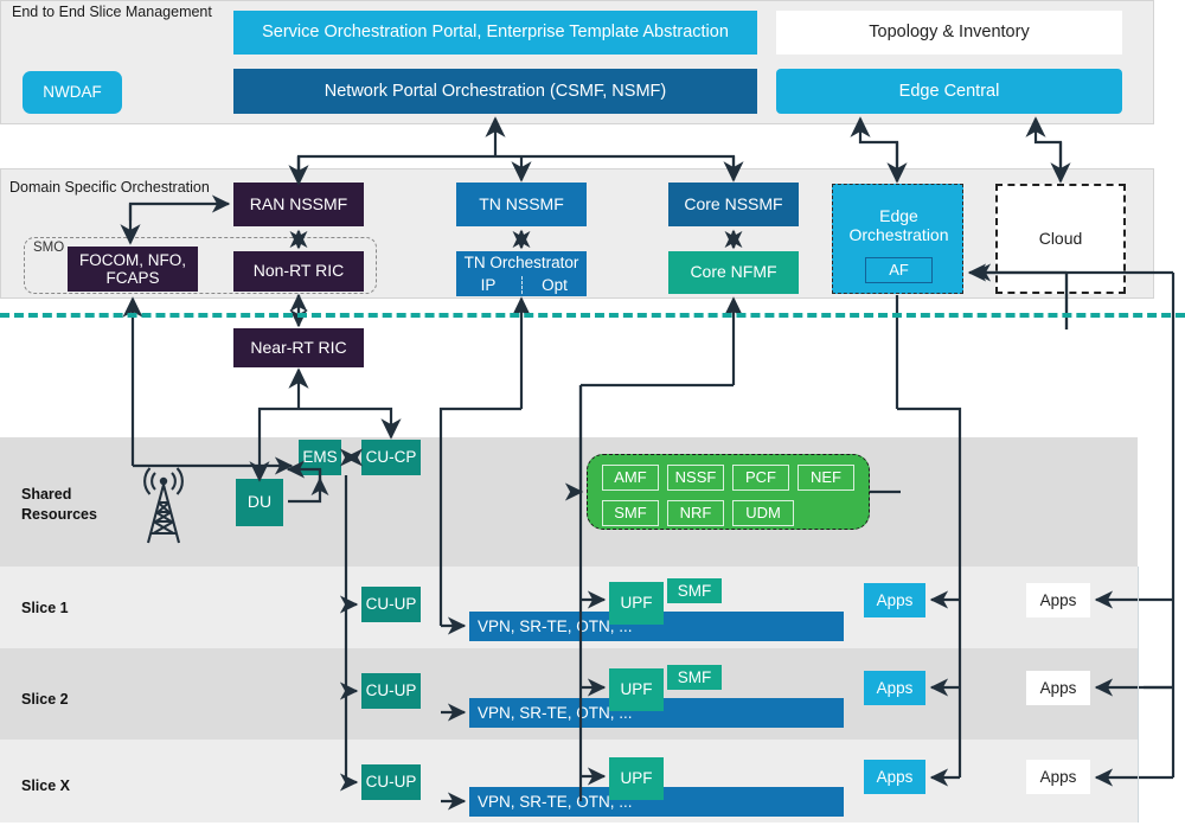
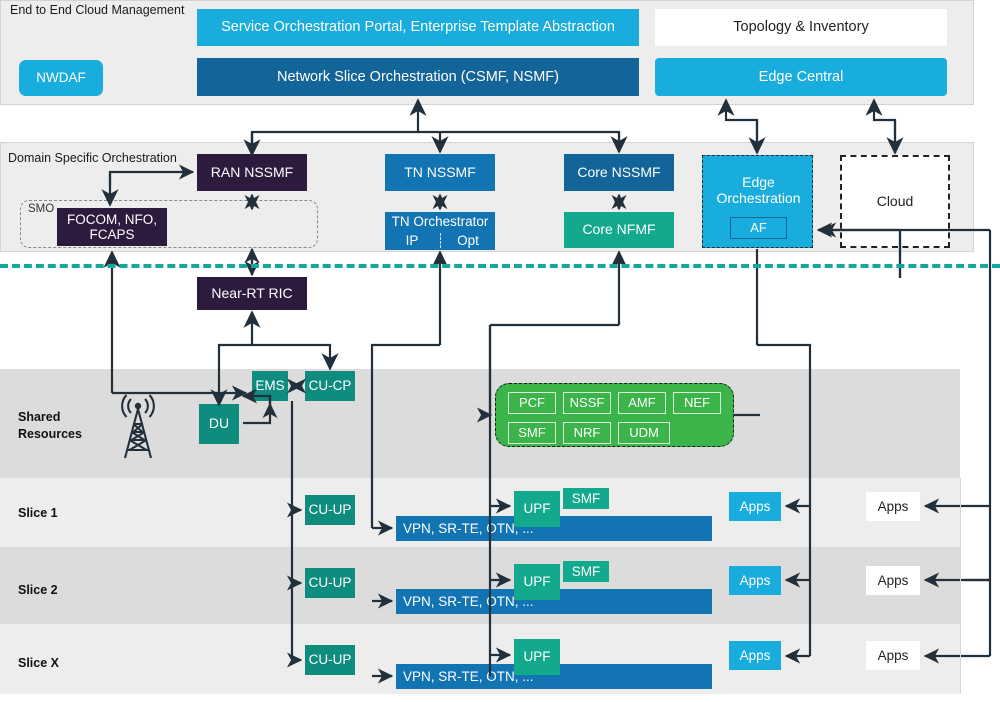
- End to End Slice Management
+ End to End Cloud Management
  NWDAF
  Service Orchestration Portal, Enterprise Template Abstraction
- Network Portal Orchestration (CSMF, NSMF)
+ Network Slice Orchestration (CSMF, NSMF)
  Topology & Inventory
  Edge Central
  Domain Specific Orchestration
  SMO
  RAN NSSMF
  FOCOM, NFO, FCAPS
- Non-RT RIC
  TN NSSMF
  TN Orchestrator
  IP
  Opt
  Core NSSMF
  Core NFMF
  Edge Orchestration
  AF
  Cloud
  Near-RT RIC
  Shared Resources
  DU
  EMS
  CU-CP
- AMF
+ PCF
  NSSF
- PCF
+ AMF
  NEF
  SMF
  NRF
  UDM
  Slice 1
  CU-UP
  VPN, SR-TE, OTN, ...
  UPF
  SMF
  Apps
  Apps
  Slice 2
  CU-UP
  VPN, SR-TE, OTN, ...
  UPF
  SMF
  Apps
  Apps
  Slice X
  CU-UP
  VPN, SR-TE, OTN, ...
  UPF
  Apps
  Apps
